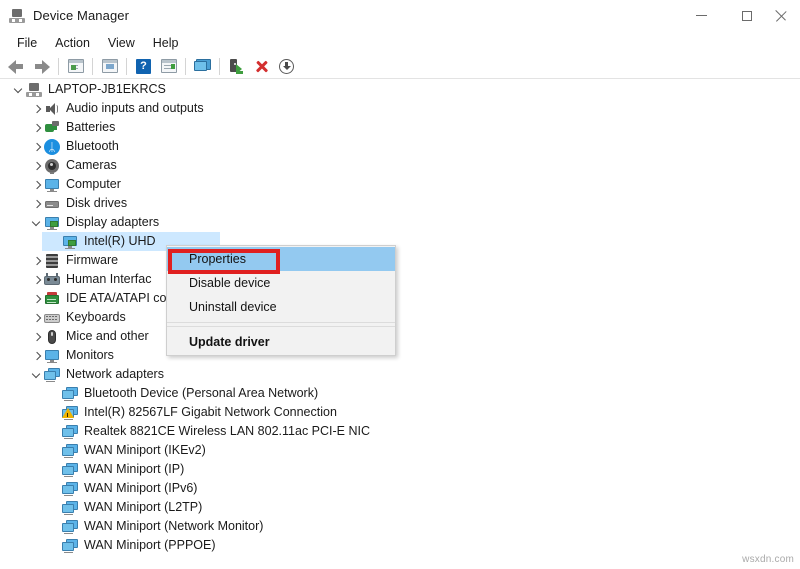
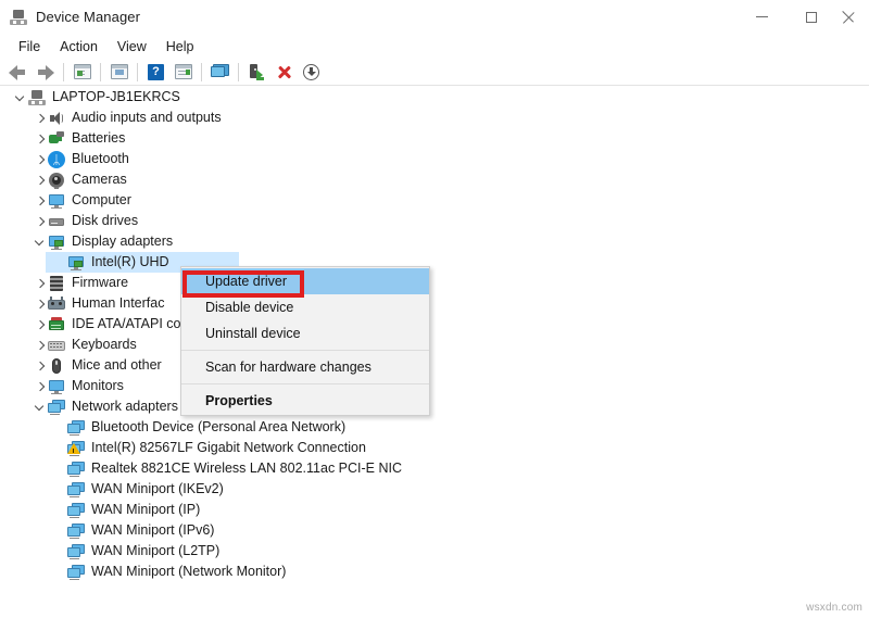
  Device Manager
  File
  Action
  View
  Help
  ?
  LAPTOP-JB1EKRCS
  Audio inputs and outputs
  Batteries
  ᛦ
  Bluetooth
  Cameras
  Computer
  Disk drives
  Display adapters
  Intel(R) UHD
  Firmware
  Human Interfac
  IDE ATA/ATAPI co
  Keyboards
  Mice and other
  Monitors
  Network adapters
  Bluetooth Device (Personal Area Network)
  Intel(R) 82567LF Gigabit Network Connection
  Realtek 8821CE Wireless LAN 802.11ac PCI-E NIC
  WAN Miniport (IKEv2)
  WAN Miniport (IP)
  WAN Miniport (IPv6)
  WAN Miniport (L2TP)
  WAN Miniport (Network Monitor)
- WAN Miniport (PPPOE)
- Properties
+ Update driver
  Disable device
  Uninstall device
+ Scan for hardware changes
- Update driver
+ Properties
  wsxdn.com
